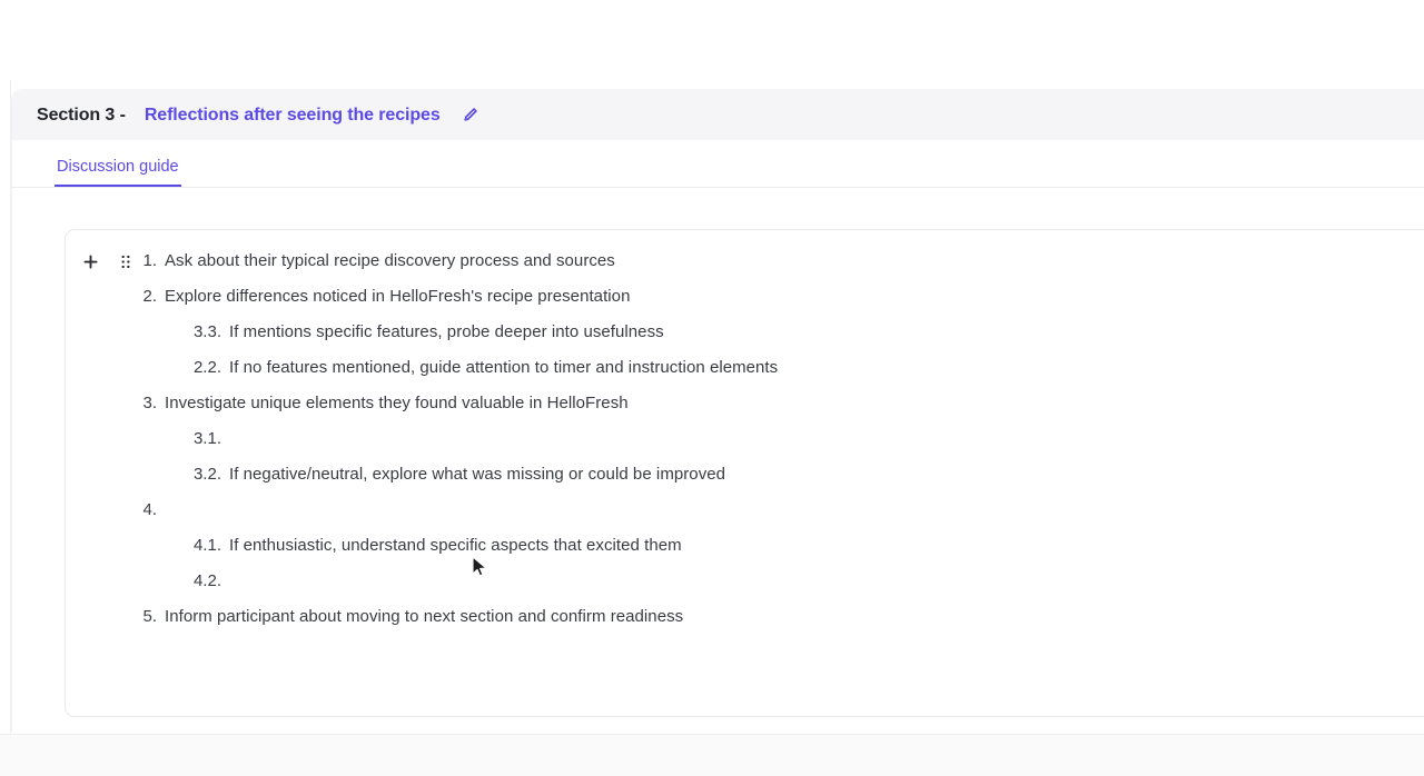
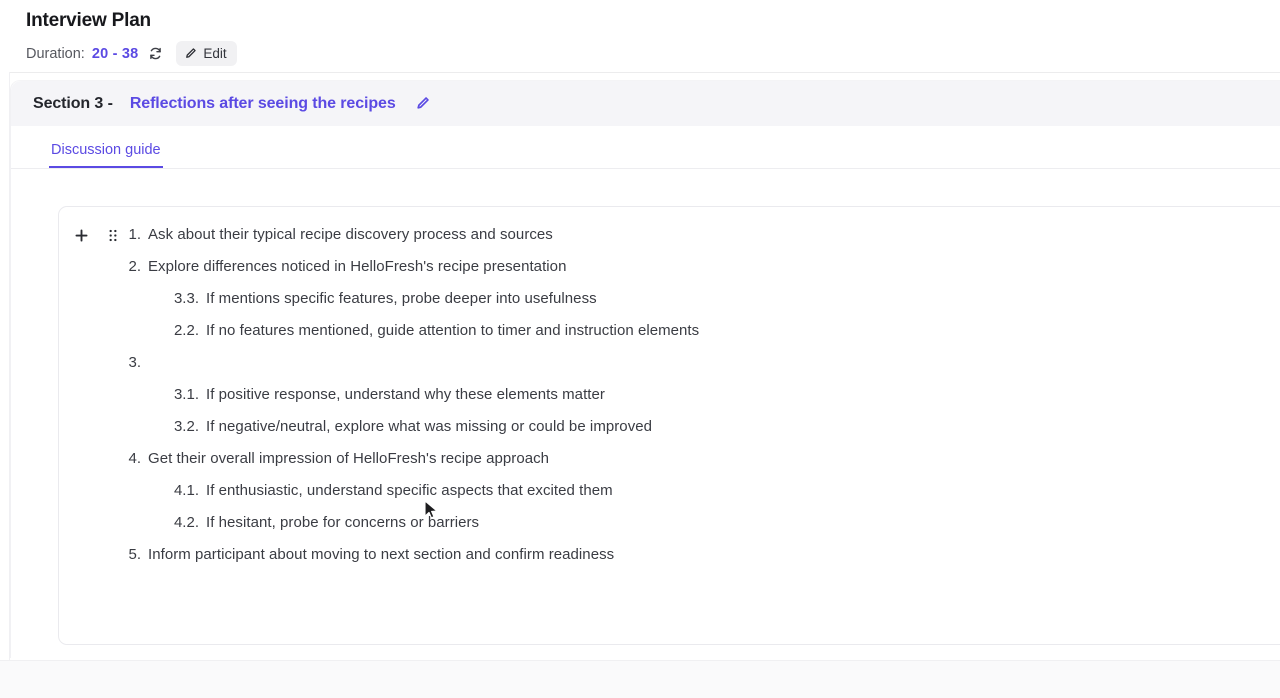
+ Interview Plan
+ Duration:
+ 20 - 38
+ Edit
  Section 3 -
  Reflections after seeing the recipes
  Discussion guide
  1.
  Ask about their typical recipe discovery process and sources
  2.
  Explore differences noticed in HelloFresh's recipe presentation
  3.3.
  If mentions specific features, probe deeper into usefulness
  2.2.
  If no features mentioned, guide attention to timer and instruction elements
  3.
- Investigate unique elements they found valuable in HelloFresh
  3.1.
+ If positive response, understand why these elements matter
  3.2.
  If negative/neutral, explore what was missing or could be improved
  4.
+ Get their overall impression of HelloFresh's recipe approach
  4.1.
  If enthusiastic, understand specific aspects that excited them
  4.2.
+ If hesitant, probe for concerns or barriers
  5.
  Inform participant about moving to next section and confirm readiness
